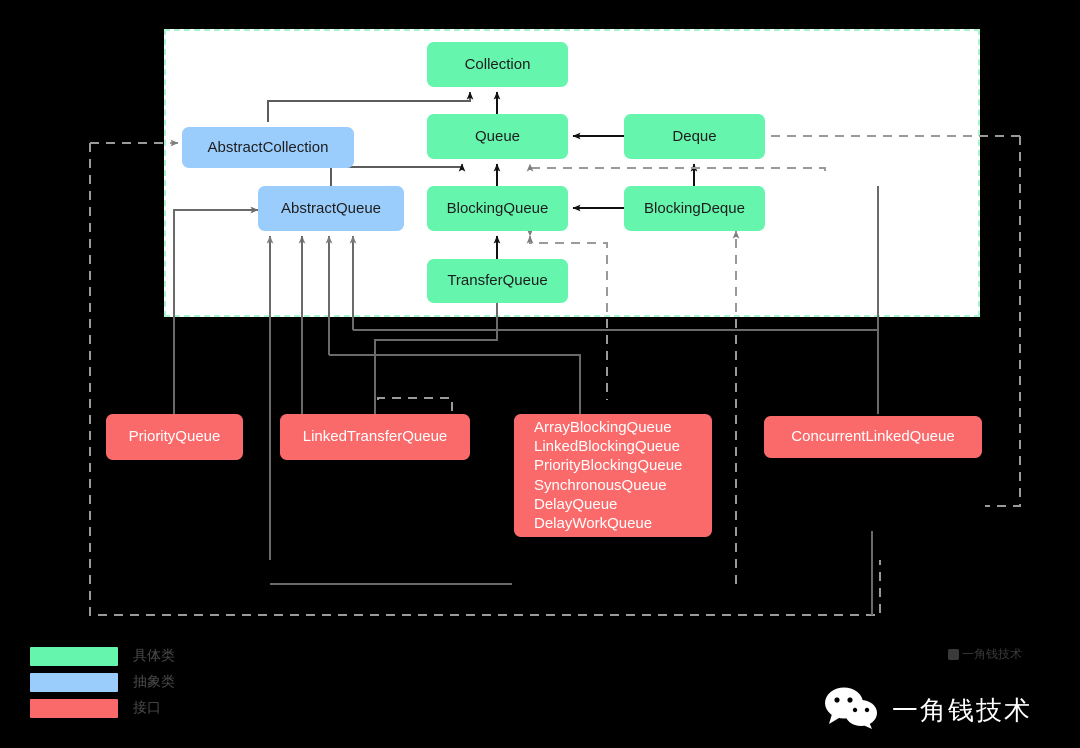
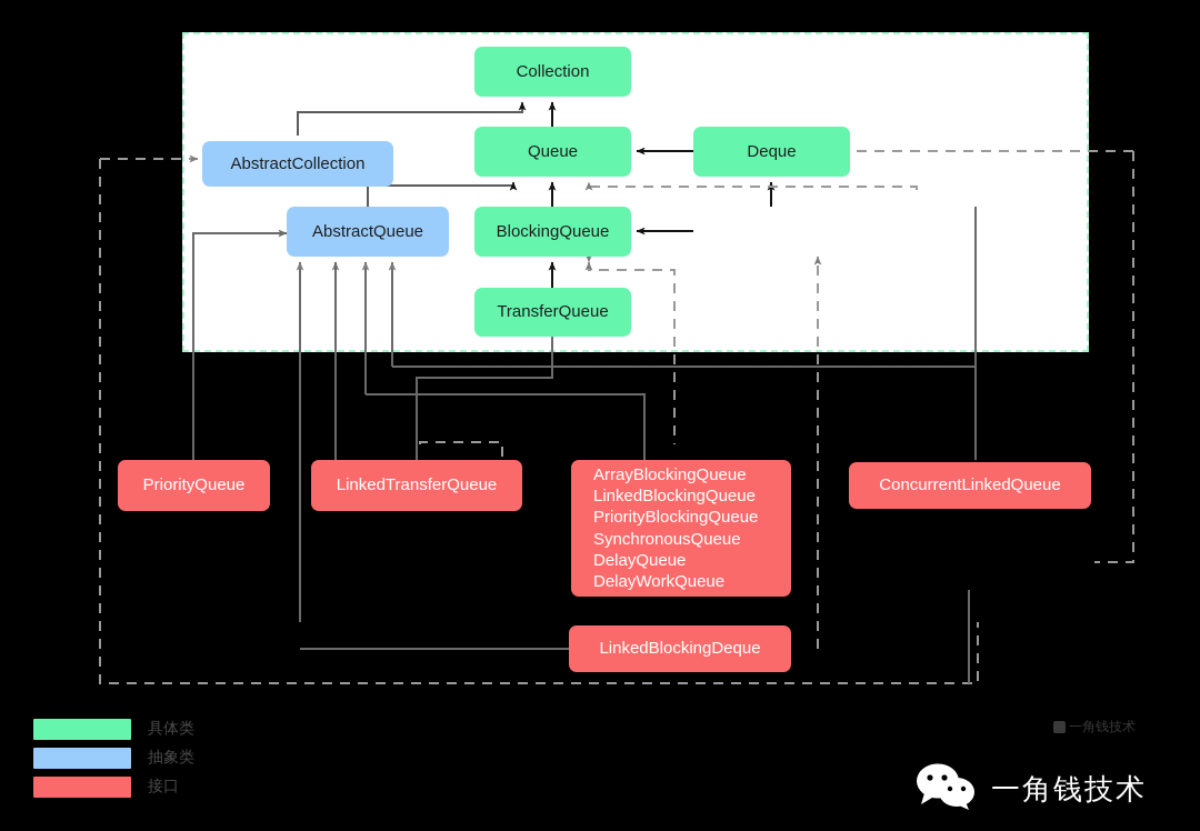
  Collection
  Queue
  Deque
  AbstractCollection
  AbstractQueue
  BlockingQueue
- BlockingDeque
  TransferQueue
  PriorityQueue
  LinkedTransferQueue
  ArrayBlockingQueue
  LinkedBlockingQueue
  PriorityBlockingQueue
  SynchronousQueue
  DelayQueue
  DelayWorkQueue
  ConcurrentLinkedQueue
+ LinkedBlockingDeque
  具体类
  抽象类
  接口
  一角钱技术
  一角钱技术
